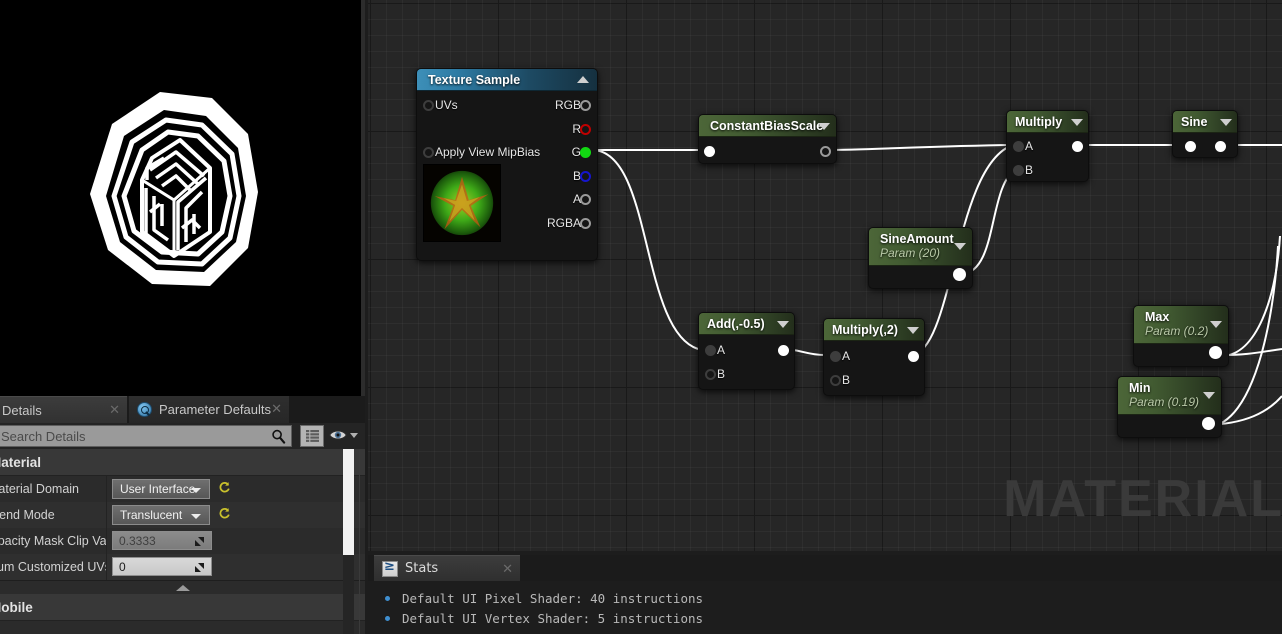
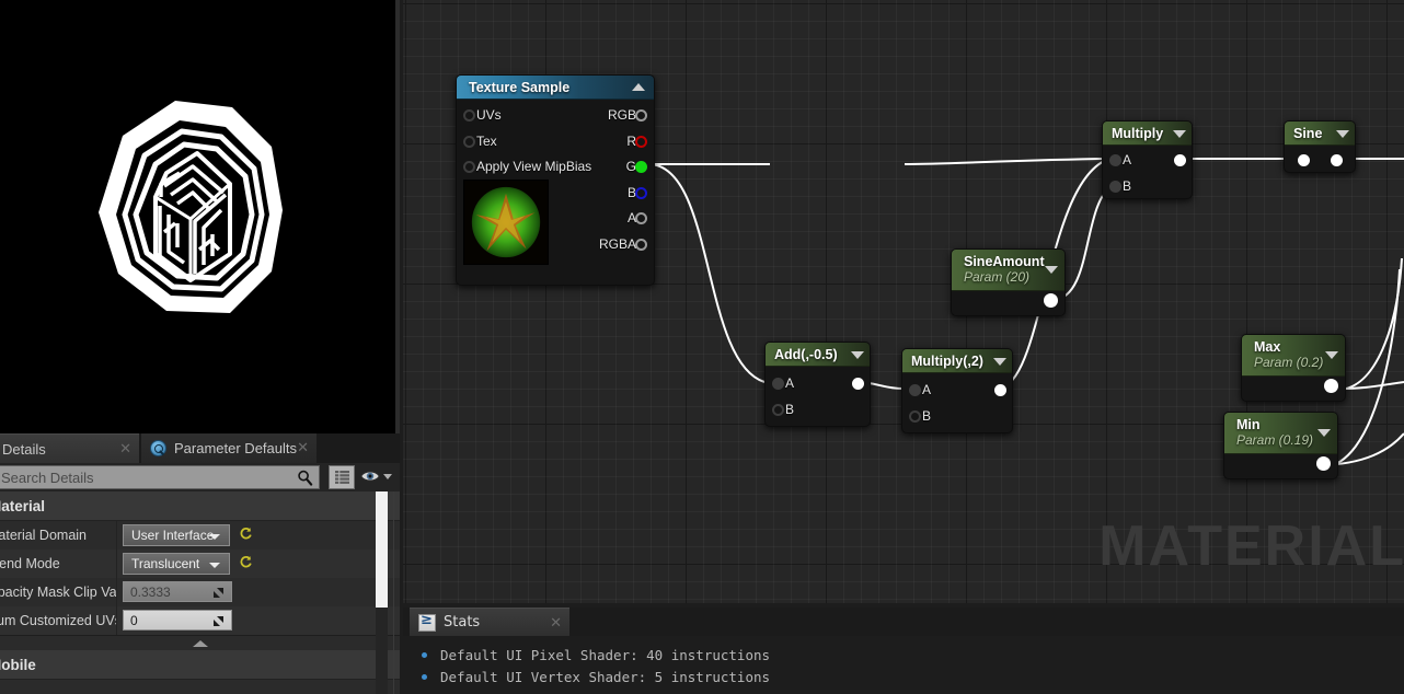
  Details
  ✕
  Parameter Defaults
  ✕
  Search Details
  aterial
  aterial Domain
  User Interface
  end Mode
  Translucent
  pacity Mask Clip Va
  0.3333
  um Customized UV
  0
  obile
  MATERIAL
  Texture Sample
  UVs
+ Tex
  Apply View MipBias
  RGB
  R
  G
  B
  A
  RGBA
- ConstantBiasScale
  Multiply
  A
  B
  Sine
  SineAmount
  Param (20)
  Add(,-0.5)
  A
  B
  Multiply(,2)
  A
  B
  Max
  Param (0.2)
  Min
  Param (0.19)
  Stats
  ✕
  Default UI Pixel Shader: 40 instructions
  Default UI Vertex Shader: 5 instructions
